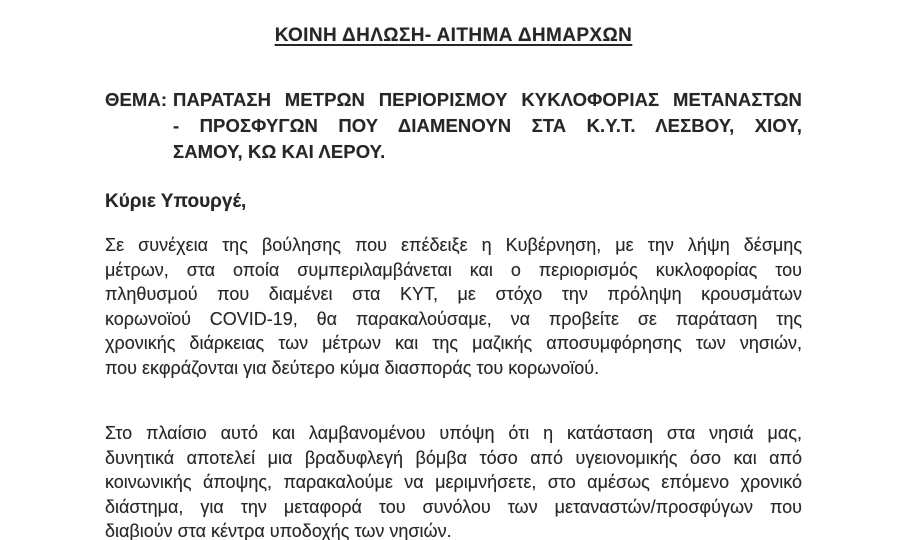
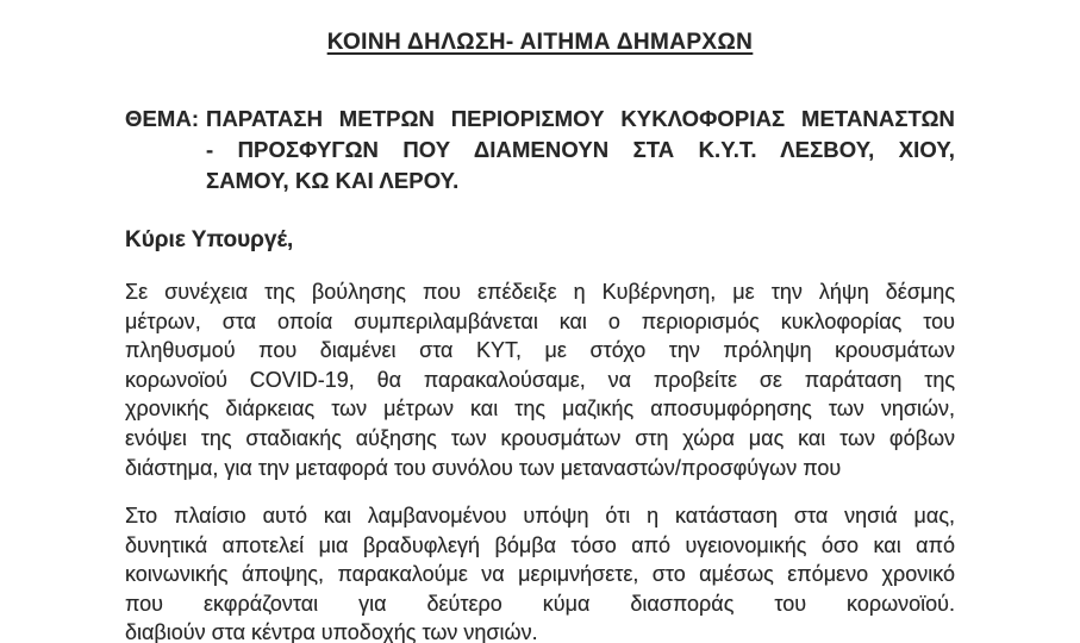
  ΚΟΙΝΗ ΔΗΛΩΣΗ- ΑΙΤΗΜΑ ΔΗΜΑΡΧΩΝ
  ΘΕΜΑ:
  ΠΑΡΑΤΑΣΗ ΜΕΤΡΩΝ ΠΕΡΙΟΡΙΣΜΟΥ ΚΥΚΛΟΦΟΡΙΑΣ ΜΕΤΑΝΑΣΤΩΝ
  - ΠΡΟΣΦΥΓΩΝ ΠΟΥ ΔΙΑΜΕΝΟΥΝ ΣΤΑ Κ.Υ.Τ. ΛΕΣΒΟΥ, ΧΙΟΥ,
  ΣΑΜΟΥ, ΚΩ ΚΑΙ ΛΕΡΟΥ.
  Κύριε Υπουργέ,
  Σε συνέχεια της βούλησης που επέδειξε η Κυβέρνηση, με την λήψη δέσμης
  μέτρων, στα οποία συμπεριλαμβάνεται και ο περιορισμός κυκλοφορίας του
  πληθυσμού που διαμένει στα ΚΥΤ, με στόχο την πρόληψη κρουσμάτων
  κορωνοϊού COVID-19, θα παρακαλούσαμε, να προβείτε σε παράταση της
  χρονικής διάρκειας των μέτρων και της μαζικής αποσυμφόρησης των νησιών,
+ ενόψει της σταδιακής αύξησης των κρουσμάτων στη χώρα μας και των φόβων
- που εκφράζονται για δεύτερο κύμα διασποράς του κορωνοϊού.
+ διάστημα, για την μεταφορά του συνόλου των μεταναστών/προσφύγων που
  Στο πλαίσιο αυτό και λαμβανομένου υπόψη ότι η κατάσταση στα νησιά μας,
  δυνητικά αποτελεί μια βραδυφλεγή βόμβα τόσο από υγειονομικής όσο και από
  κοινωνικής άποψης, παρακαλούμε να μεριμνήσετε, στο αμέσως επόμενο χρονικό
- διάστημα, για την μεταφορά του συνόλου των μεταναστών/προσφύγων που
+ που εκφράζονται για δεύτερο κύμα διασποράς του κορωνοϊού.
  διαβιούν στα κέντρα υποδοχής των νησιών.
